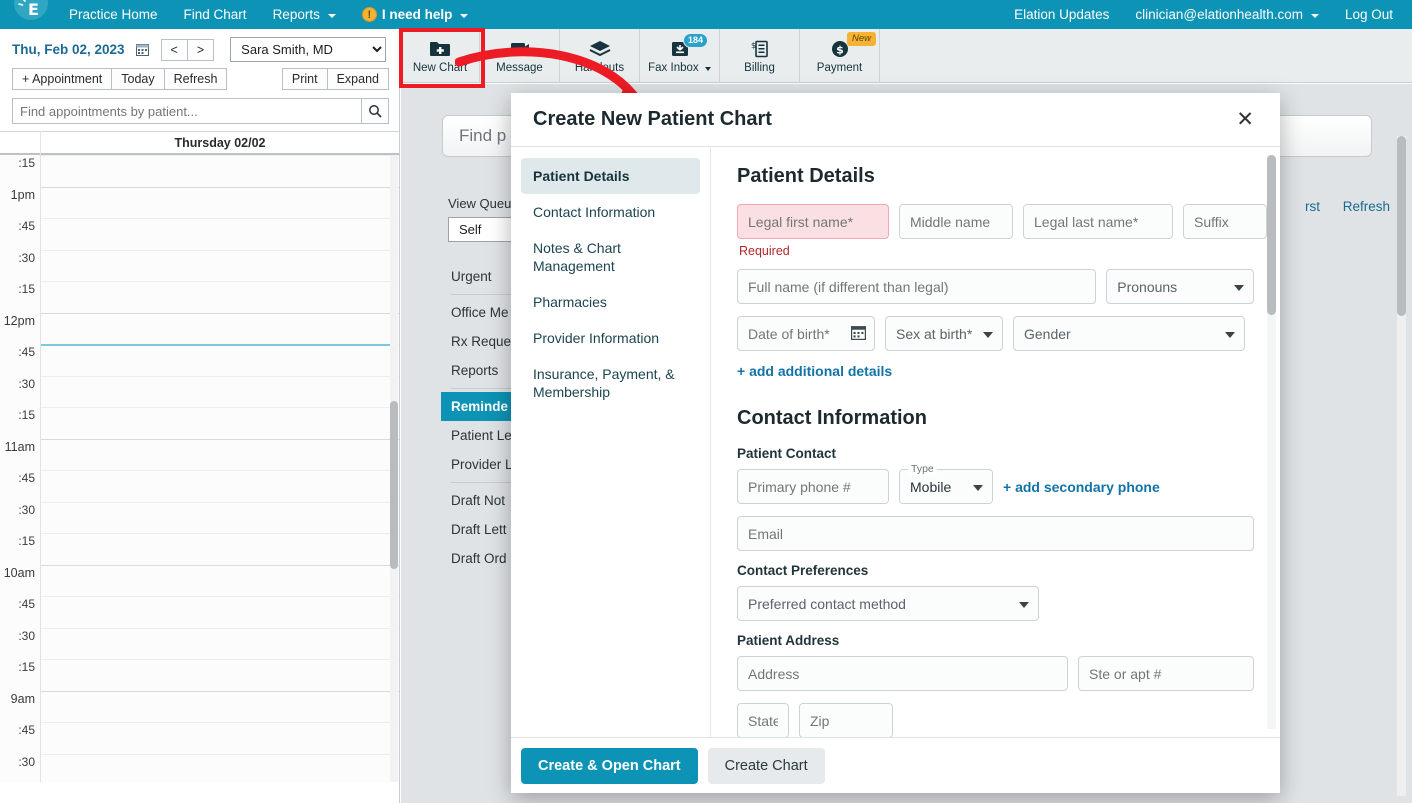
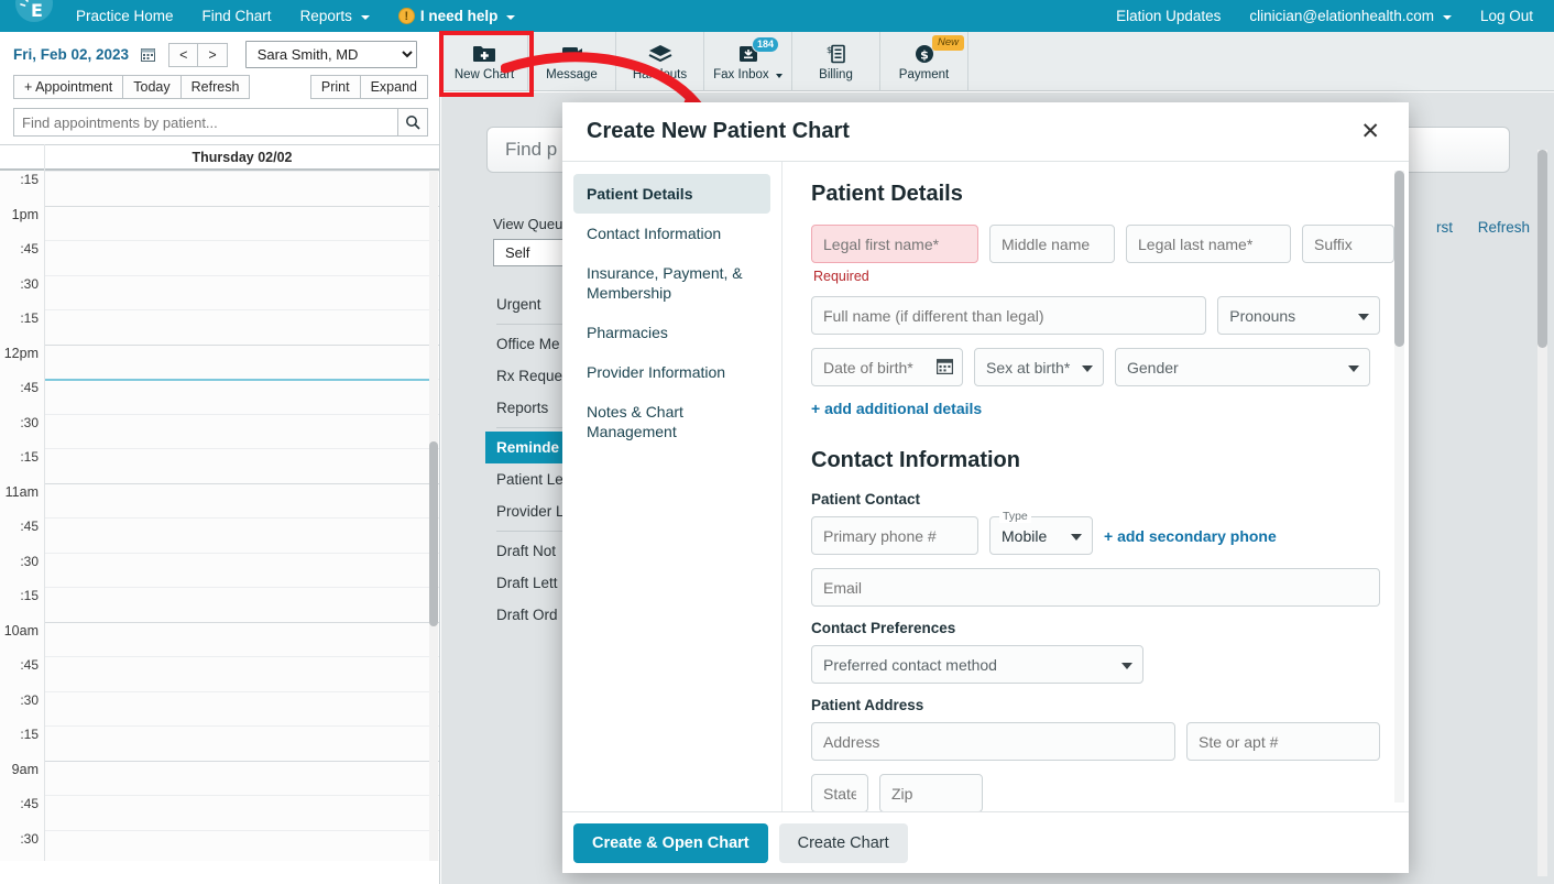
  E
  Practice Home
  Find Chart
  Reports
  !
  I need help
  Elation Updates
  clinician@elationhealth.com
  Log Out
  New Chart
  Message
  184
  Fax Inbox
  $
  Billing
  New
  $
  Payment
- Thu, Feb 02, 2023
+ Fri, Feb 02, 2023
  <
  >
  Sara Smith, MD
  + Appointment
  Today
  Refresh
  Print
  Expand
  Find appointments by patient...
  Thursday 02/02
  :15
  1pm
  :45
  :30
  :15
  12pm
  :45
  :30
  :15
  11am
  :45
  :30
  :15
  10am
  :45
  :30
  :15
  9am
  :45
  :30
  Find p
  View Queu
  Self
  Urgent
  Office Me
  Rx Reque
  Reports
  Reminde
  Patient Le
  Provider L
  Draft Not
  Draft Lett
  Draft Ord
  rst
  Refresh
  Create New Patient Chart
  ✕
  Patient Details
  Contact Information
- Notes & Chart Management
+ Insurance, Payment, & Membership
  Pharmacies
  Provider Information
- Insurance, Payment, & Membership
+ Notes & Chart Management
  Patient Details
  Legal first name*
  Middle name
  Legal last name*
  Suffix
  Required
  Full name (if different than legal)
  Pronouns
  Date of birth*
  Sex at birth*
  Gender
  + add additional details
  Contact Information
  Patient Contact
  Primary phone #
  Type
  Mobile
  + add secondary phone
  Email
  Contact Preferences
  Preferred contact method
  Patient Address
  Address
  Ste or apt #
  State
  Zip
  Create & Open Chart
  Create Chart
